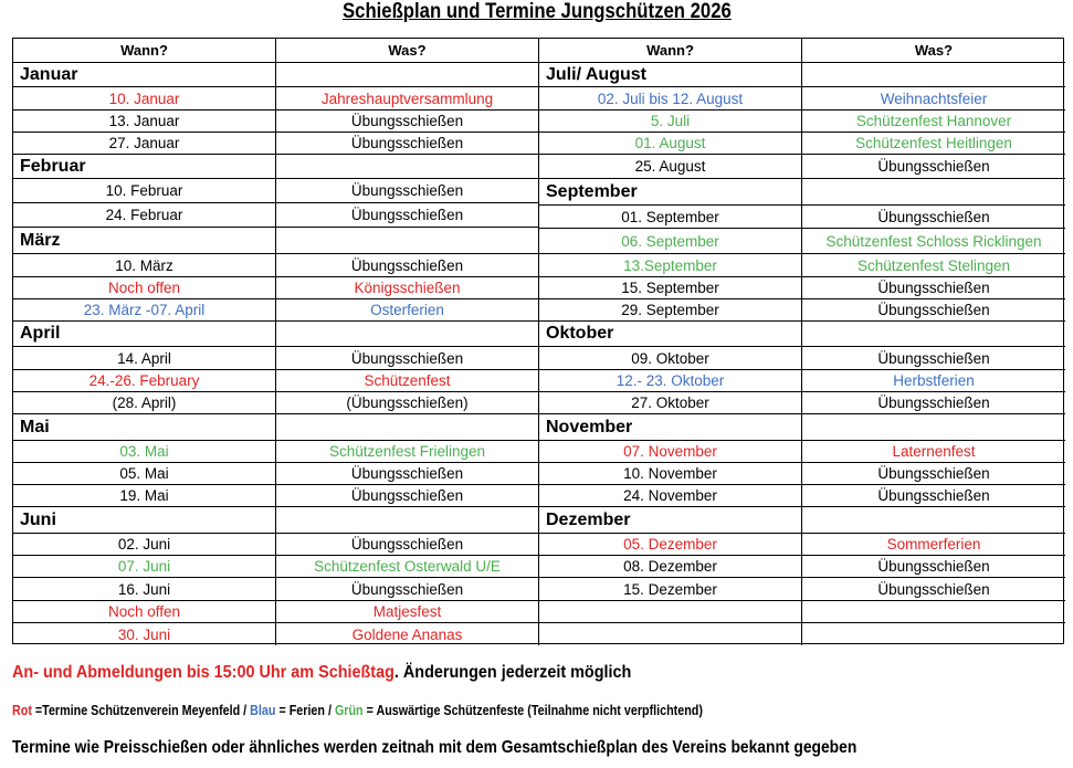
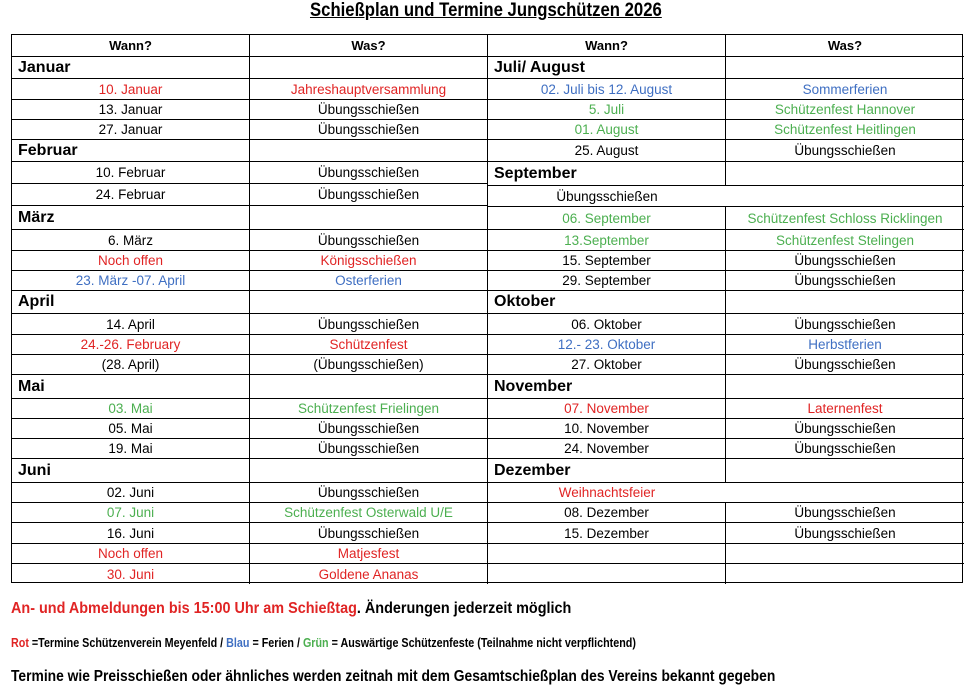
  Schießplan und Termine Jungschützen 2026
  Wann?
  Was?
  Januar
  10. Januar
  Jahreshauptversammlung
  13. Januar
  Übungsschießen
  27. Januar
  Übungsschießen
  Februar
  10. Februar
  Übungsschießen
  24. Februar
  Übungsschießen
  März
- 10. März
+ 6. März
  Übungsschießen
  Noch offen
  Königsschießen
  23. März -07. April
  Osterferien
  April
  14. April
  Übungsschießen
  24.-26. February
  Schützenfest
  (28. April)
  (Übungsschießen)
  Mai
  03. Mai
  Schützenfest Frielingen
  05. Mai
  Übungsschießen
  19. Mai
  Übungsschießen
  Juni
  02. Juni
  Übungsschießen
  07. Juni
  Schützenfest Osterwald U/E
  16. Juni
  Übungsschießen
  Noch offen
  Matjesfest
  30. Juni
  Goldene Ananas
  Wann?
  Was?
  Juli/ August
  02. Juli bis 12. August
- Weihnachtsfeier
+ Sommerferien
  5. Juli
  Schützenfest Hannover
  01. August
  Schützenfest Heitlingen
  25. August
  Übungsschießen
  September
- 01. September
  Übungsschießen
  06. September
  Schützenfest Schloss Ricklingen
  13.September
  Schützenfest Stelingen
  15. September
  Übungsschießen
  29. September
  Übungsschießen
  Oktober
- 09. Oktober
+ 06. Oktober
  Übungsschießen
  12.- 23. Oktober
  Herbstferien
  27. Oktober
  Übungsschießen
  November
  07. November
  Laternenfest
  10. November
  Übungsschießen
  24. November
  Übungsschießen
  Dezember
- 05. Dezember
- Sommerferien
+ Weihnachtsfeier
  08. Dezember
  Übungsschießen
  15. Dezember
  Übungsschießen
  An- und Abmeldungen bis 15:00 Uhr am Schießtag. Änderungen jederzeit möglich
  Rot =Termine Schützenverein Meyenfeld / Blau = Ferien / Grün = Auswärtige Schützenfeste (Teilnahme nicht verpflichtend)
  Termine wie Preisschießen oder ähnliches werden zeitnah mit dem Gesamtschießplan des Vereins bekannt gegeben
